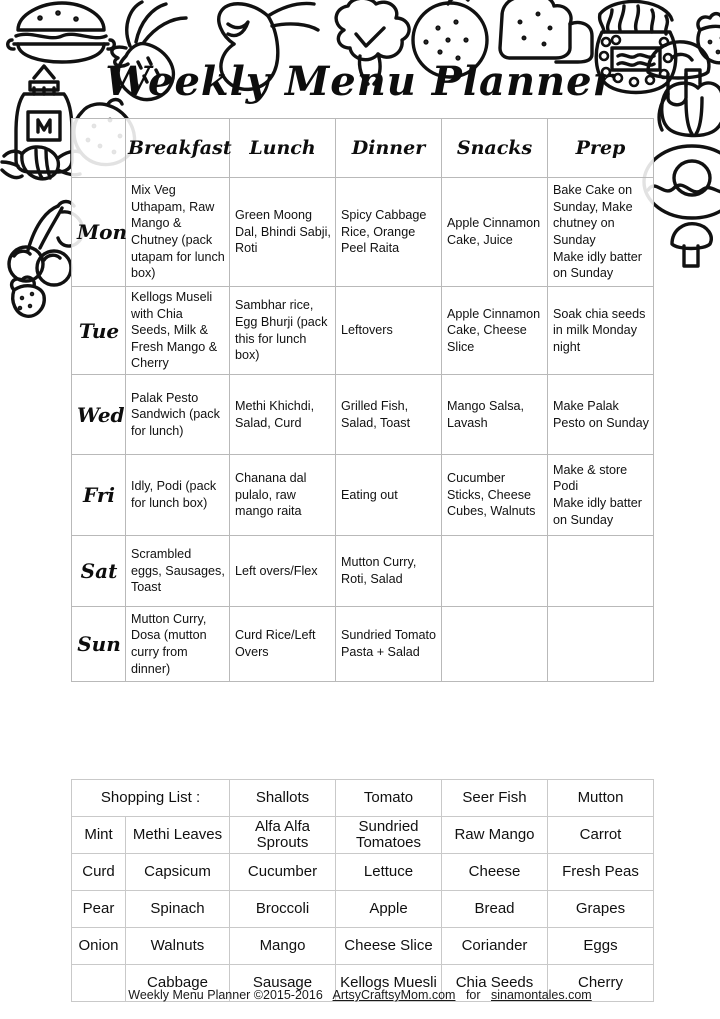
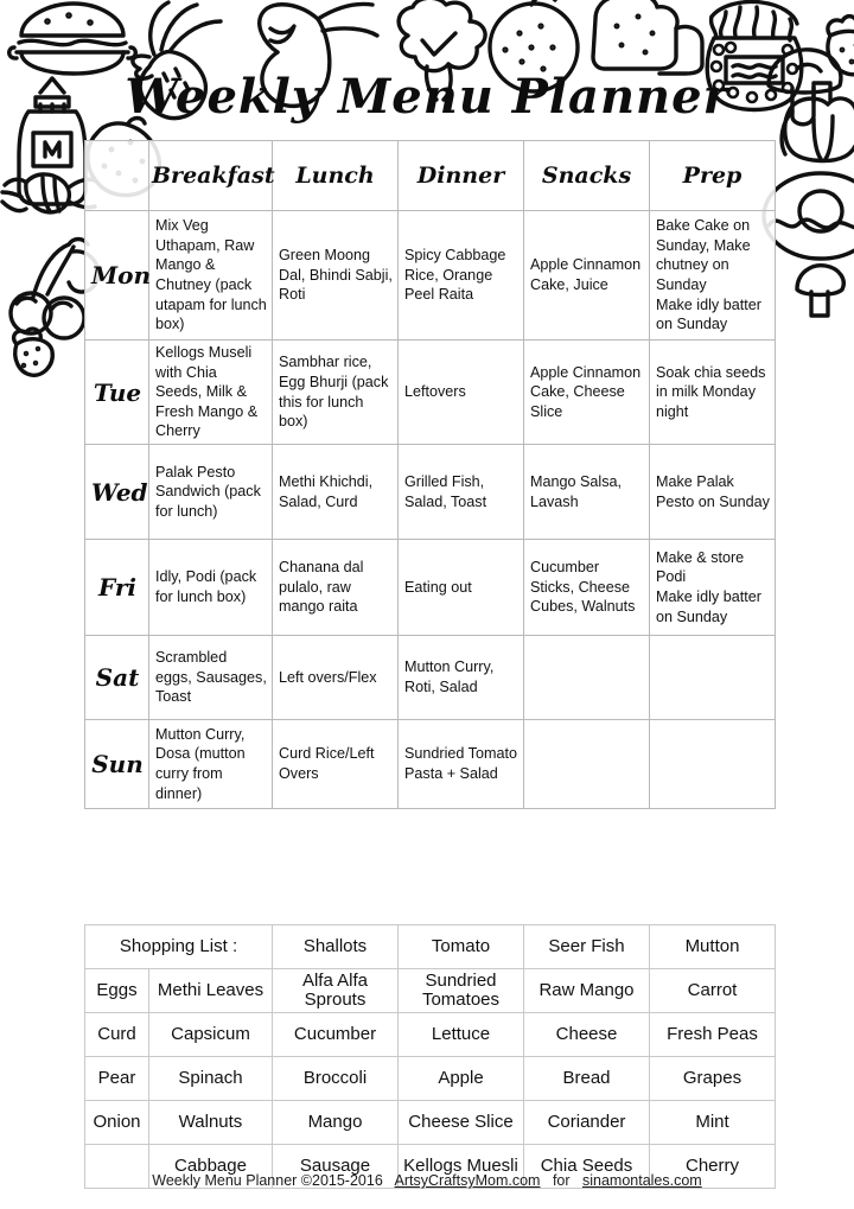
  Weekly Menu Planner
  	Breakfast	Lunch	Dinner	Snacks	Prep
  Mon	Mix Veg Uthapam, Raw Mango & Chutney (pack utapam for lunch box)	Green Moong Dal, Bhindi Sabji, Roti	Spicy Cabbage Rice, Orange Peel Raita	Apple Cinnamon Cake, Juice	Bake Cake on Sunday, Make chutney on Sunday Make idly batter on Sunday
  Tue	Kellogs Museli with Chia Seeds, Milk & Fresh Mango & Cherry	Sambhar rice, Egg Bhurji (pack this for lunch box)	Leftovers	Apple Cinnamon Cake, Cheese Slice	Soak chia seeds in milk Monday night
  Wed	Palak Pesto Sandwich (pack for lunch)	Methi Khichdi, Salad, Curd	Grilled Fish, Salad, Toast	Mango Salsa, Lavash	Make Palak Pesto on Sunday
  Fri	Idly, Podi (pack for lunch box)	Chanana dal pulalo, raw mango raita	Eating out	Cucumber Sticks, Cheese Cubes, Walnuts	Make & store Podi Make idly batter on Sunday
  Sat	Scrambled eggs, Sausages, Toast	Left overs/Flex	Mutton Curry, Roti, Salad
  Sun	Mutton Curry, Dosa (mutton curry from dinner)	Curd Rice/Left Overs	Sundried Tomato Pasta + Salad
  Shopping List :	Shallots	Tomato	Seer Fish	Mutton
- Mint	Methi Leaves	Alfa Alfa Sprouts	Sundried Tomatoes	Raw Mango	Carrot
+ Eggs	Methi Leaves	Alfa Alfa Sprouts	Sundried Tomatoes	Raw Mango	Carrot
  Curd	Capsicum	Cucumber	Lettuce	Cheese	Fresh Peas
  Pear	Spinach	Broccoli	Apple	Bread	Grapes
- Onion	Walnuts	Mango	Cheese Slice	Coriander	Eggs
+ Onion	Walnuts	Mango	Cheese Slice	Coriander	Mint
  	Cabbage	Sausage	Kellogs Muesli	Chia Seeds	Cherry
  Weekly Menu Planner ©2015-2016 ArtsyCraftsyMom.com for sinamontales.com
